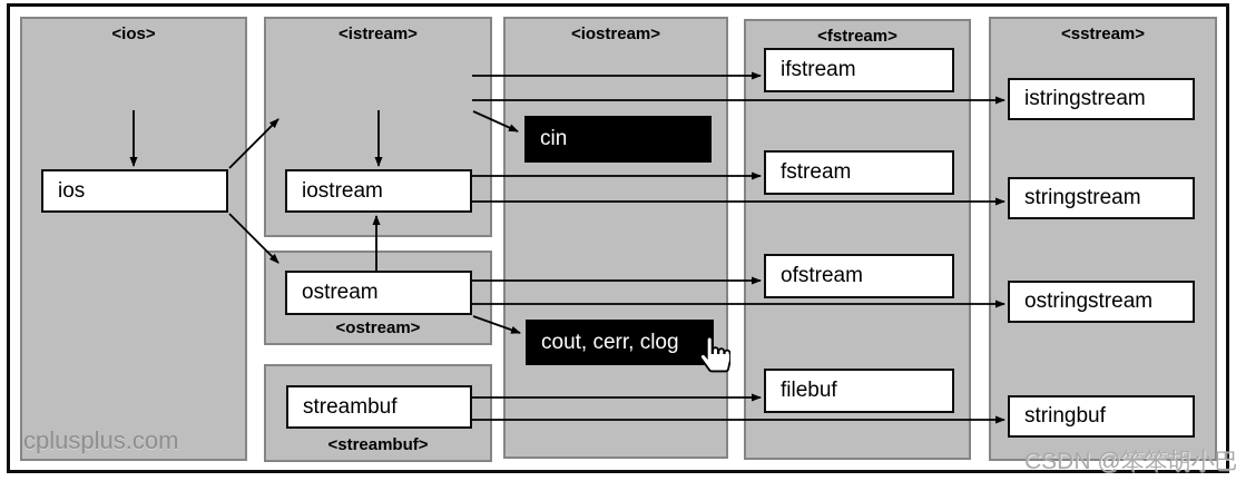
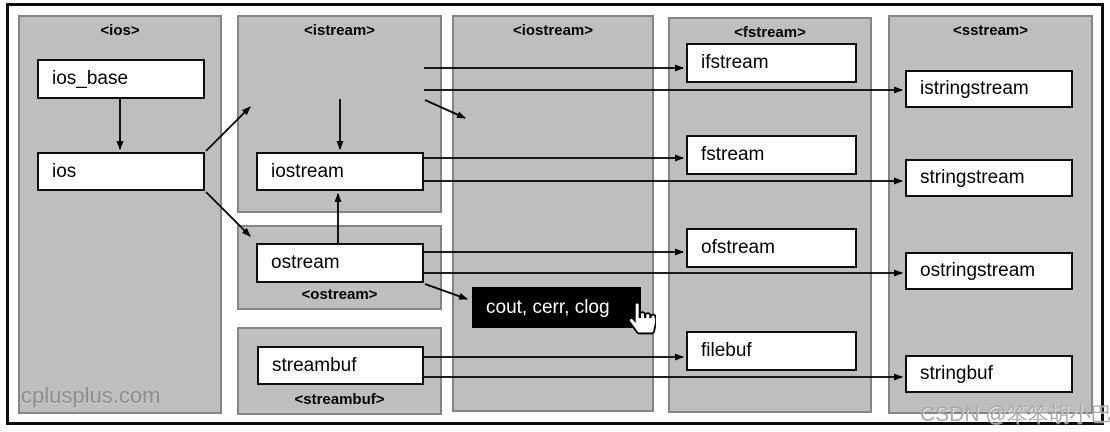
  <ios>
  <istream>
  <ostream>
  <streambuf>
  <iostream>
  <fstream>
  <sstream>
+ ios_base
  ios
  iostream
  ostream
  streambuf
  ifstream
  fstream
  ofstream
  filebuf
  istringstream
  stringstream
  ostringstream
  stringbuf
- cin
  cout, cerr, clog
  cplusplus.com
  CSDN @笨笨胡小巴
